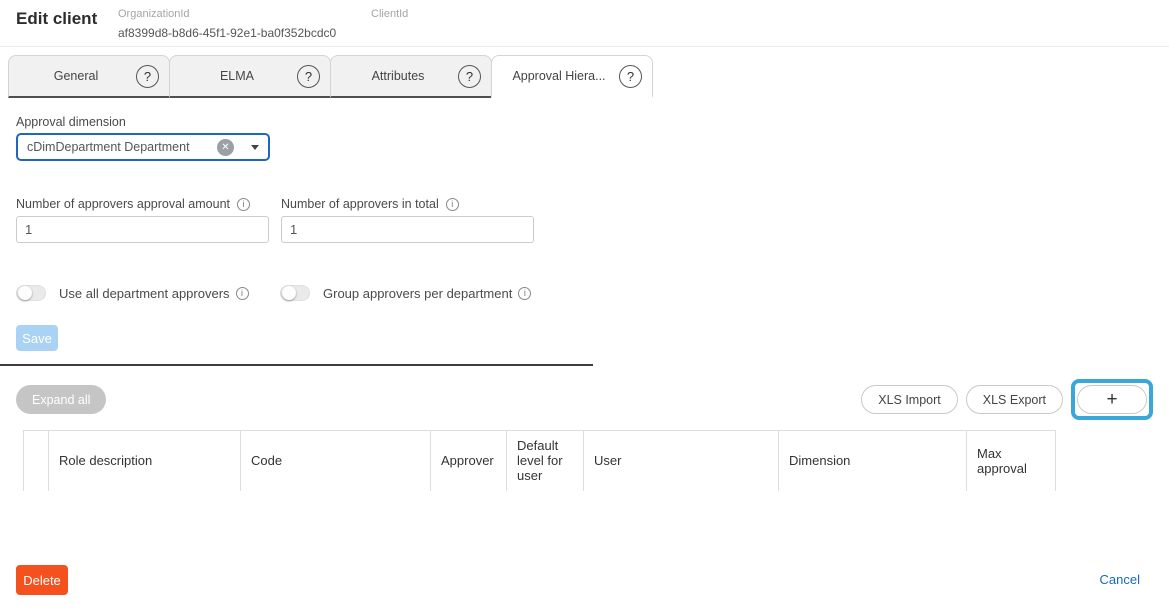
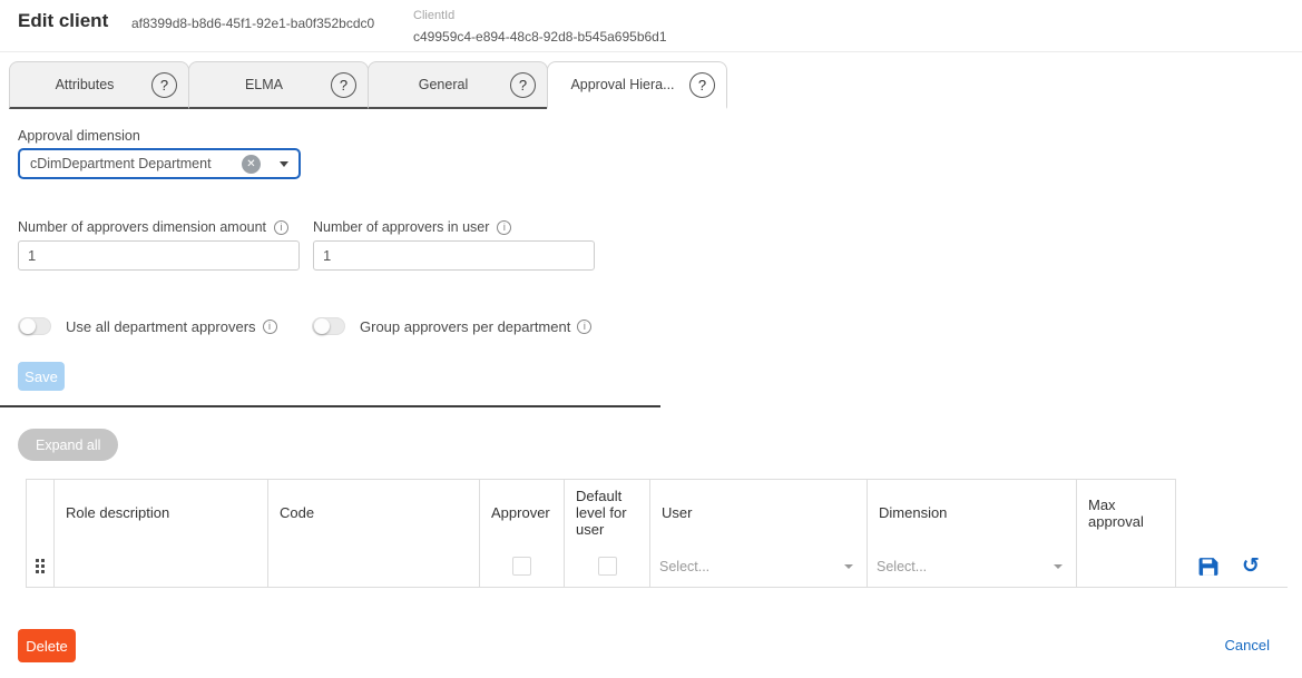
  Edit client
- OrganizationId
  af8399d8-b8d6-45f1-92e1-ba0f352bcdc0
  ClientId
+ c49959c4-e894-48c8-92d8-b545a695b6d1
- General
+ Attributes
  ?
  ELMA
  ?
- Attributes
+ General
  ?
  Approval Hiera...
  ?
  Approval dimension
  cDimDepartment Department
  ✕
- Number of approvers approval amount
+ Number of approvers dimension amount
  i
  1
- Number of approvers in total
+ Number of approvers in user
  i
  1
  Use all department approvers
  i
  Group approvers per department
  i
  Save
  Expand all
- XLS Import
- XLS Export
- +
  	Role description	Code	Approver	Default level for user	User	Dimension	Max approval
+ 					Select...	Select...		↺
  Delete
  Cancel
